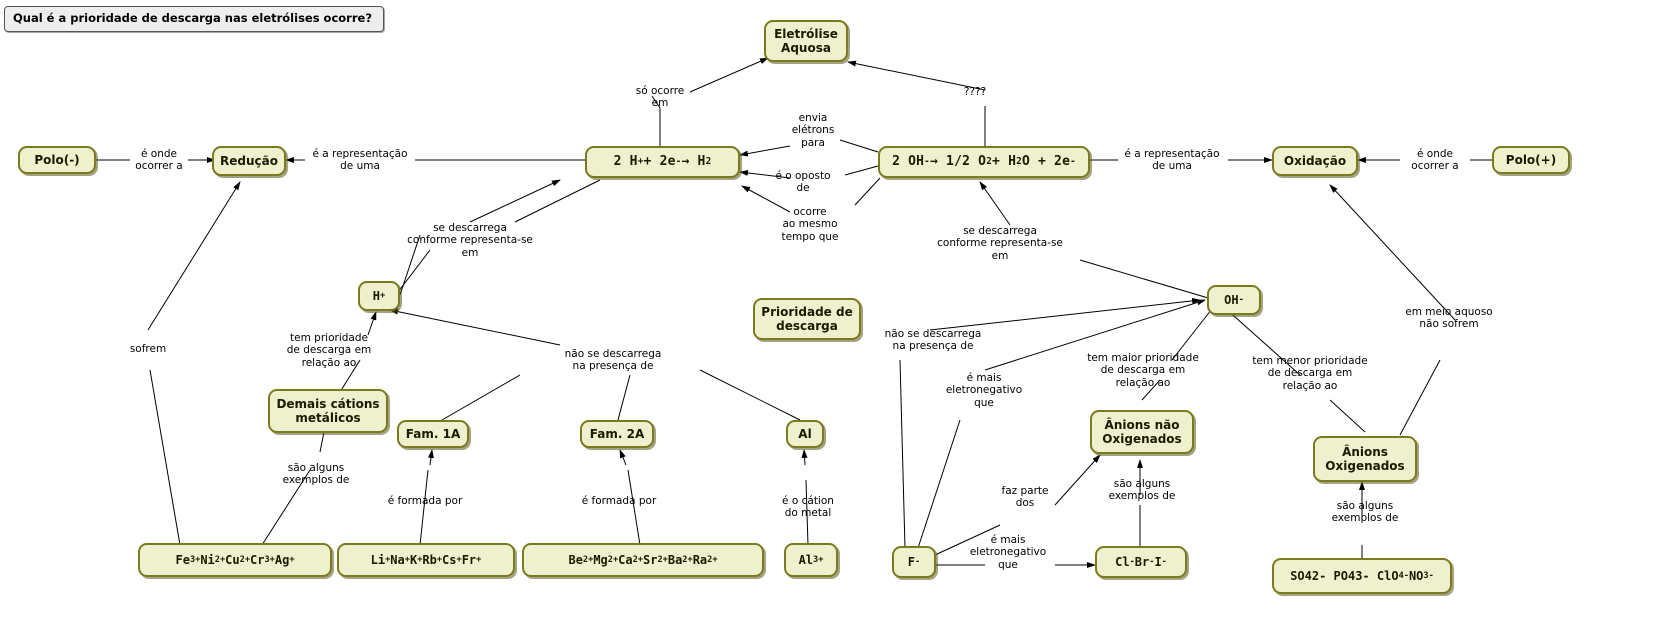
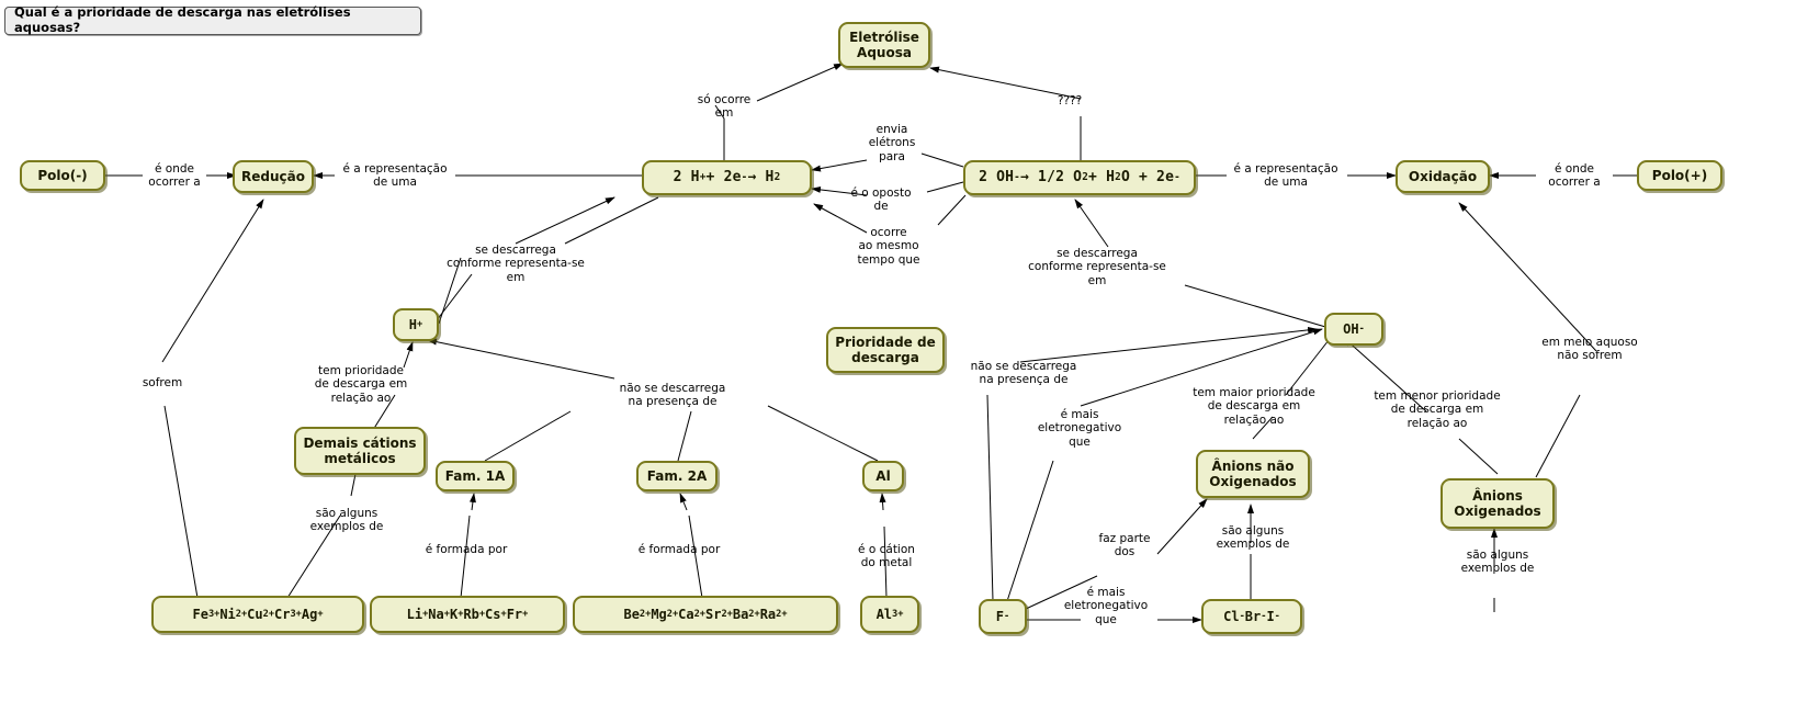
- Qual é a prioridade de descarga nas eletrólises ocorre?
+ Qual é a prioridade de descarga nas eletrólises aquosas?
  Eletrólise
  Aquosa
  Polo(-)
  Redução
  Oxidação
  Polo(+)
  2 H
  +
  + 2e
  -
  → H
  2
  2 OH
  -
  → 1/2 O
  2
  + H
  2
  O + 2e
  -
  H
  +
  OH
  -
  Prioridade de
  descarga
  Demais cátions
  metálicos
  Fam. 1A
  Fam. 2A
  Al
  Fe
  3+
  Ni
  2+
  Cu
  2+
  Cr
  3+
  Ag
  +
  Li
  +
  Na
  +
  K
  +
  Rb
  +
  Cs
  +
  Fr
  +
  Be
  2+
  Mg
  2+
  Ca
  2+
  Sr
  2+
  Ba
  2+
  Ra
  2+
  Al
  3+
  Ânions não
  Oxigenados
  Ânions
  Oxigenados
  F
  -
  Cl
  -
  Br
  -
  I
  -
- SO42- PO43- ClO
- 4-
- NO
- 3-
  é onde
  ocorrer a
  é a representação
  de uma
  só ocorre
  em
  ????
  envia
  elétrons
  para
  é o oposto
  de
  ocorre
  ao mesmo
  tempo que
  é a representação
  de uma
  é onde
  ocorrer a
  se descarrega
  conforme representa-se
  em
  se descarrega
  conforme representa-se
  em
  sofrem
  tem prioridade
  de descarga em
  relação ao
  são alguns
  exemplos de
  não se descarrega
  na presença de
  é formada por
  é formada por
  é o cátion
  do metal
  não se descarrega
  na presença de
  é mais
  eletronegativo
  que
  tem maior prioridade
  de descarga em
  relação ao
  tem menor prioridade
  de descarga em
  relação ao
  em meio aquoso
  não sofrem
  faz parte
  dos
  são alguns
  exemplos de
  é mais
  eletronegativo
  que
  são alguns
  exemplos de
